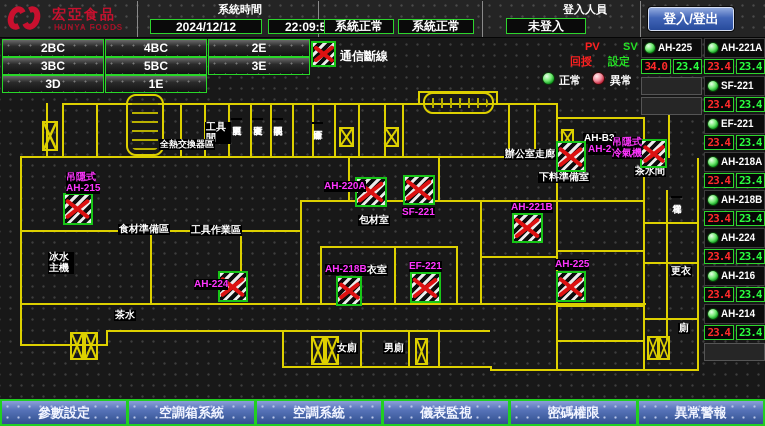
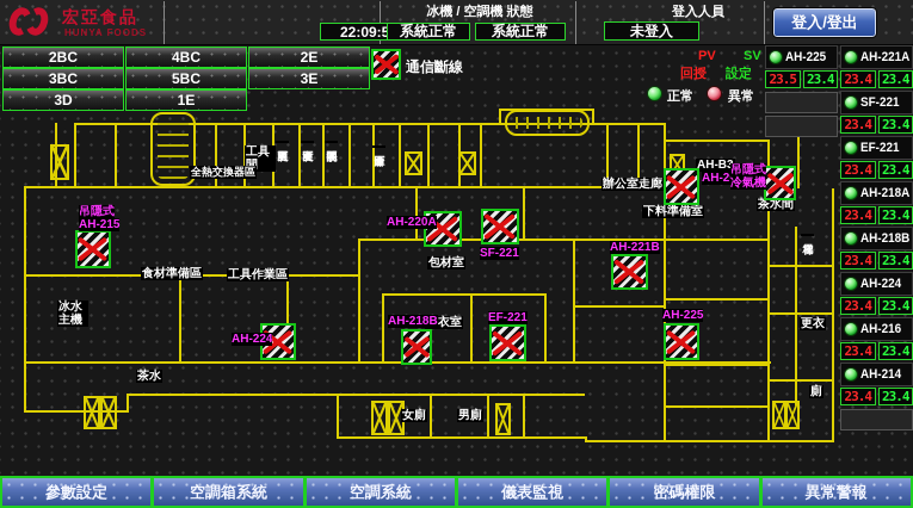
  宏亞食品
  HUNYA FOODS
- 系統時間
- 2024/12/12
  22:09:5
+ 冰機 / 空調機 狀態
  系統正常
  系統正常
  登入人員
  未登入
  登入/登出
  2BC
  4BC
  2E
  3BC
  5BC
  3E
  3D
  1E
  通信斷線
  PV
  SV
  回授
  設定
  正常
  異常
  全熱交換器區
  AH-B
  辦公室走廊
  下料準備室
  包材室
  茶水間
  食材準備區
  工具作業區
  冰水主機
  茶水
  女廁
  男廁
  更衣
  廁
  吊隱式
  AH-215
  AH-220A
  SF-221
  吊隱式
  冷氣機
  AH-221B
  AH-224
  AH-218B
  EF-221
  AH-225
  AH-225
- 34.0
+ 23.5
  23.4
  AH-221A
  23.4
  23.4
  SF-221
  23.4
  23.4
  EF-221
  23.4
  23.4
  AH-218A
  23.4
  23.4
  AH-218B
  23.4
  23.4
  AH-224
  23.4
  23.4
  AH-216
  23.4
  23.4
  AH-214
  23.4
  23.4
  參數設定
  空調箱系統
  空調系統
  儀表監視
  密碼權限
  異常警報
